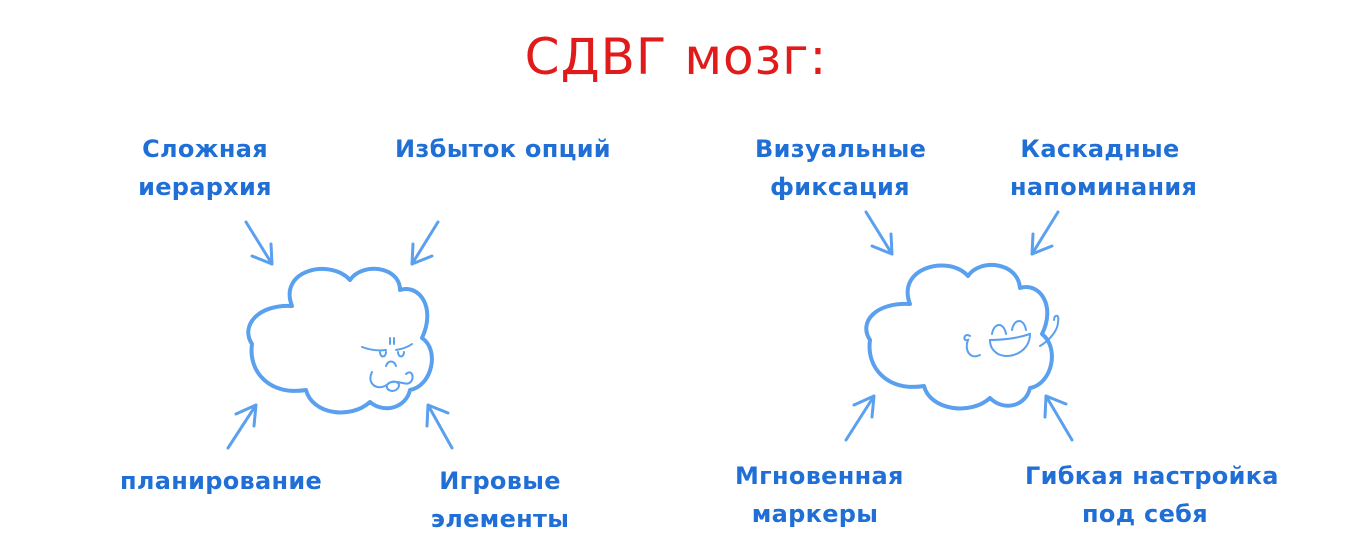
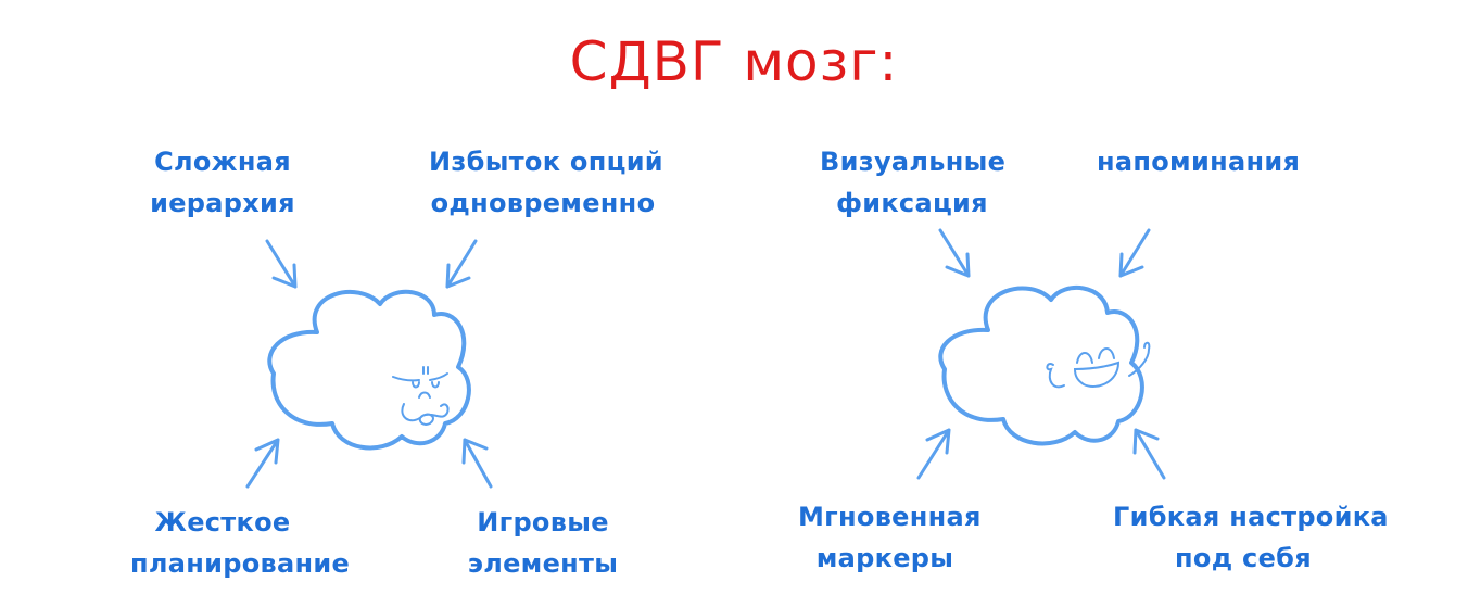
  СДВГ мозг:
  Сложная
  иерархия
  Избыток опций
+ одновременно
+ Жесткое
  планирование
  Игровые
  элементы
  Визуальные
  фиксация
- Каскадные
  напоминания
  Мгновенная
  маркеры
  Гибкая настройка
  под себя
